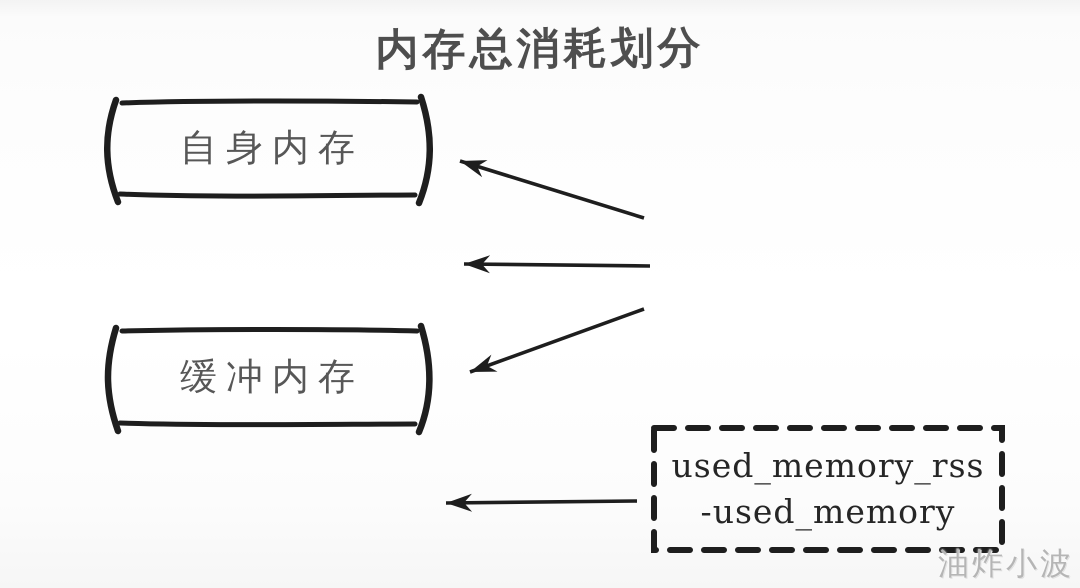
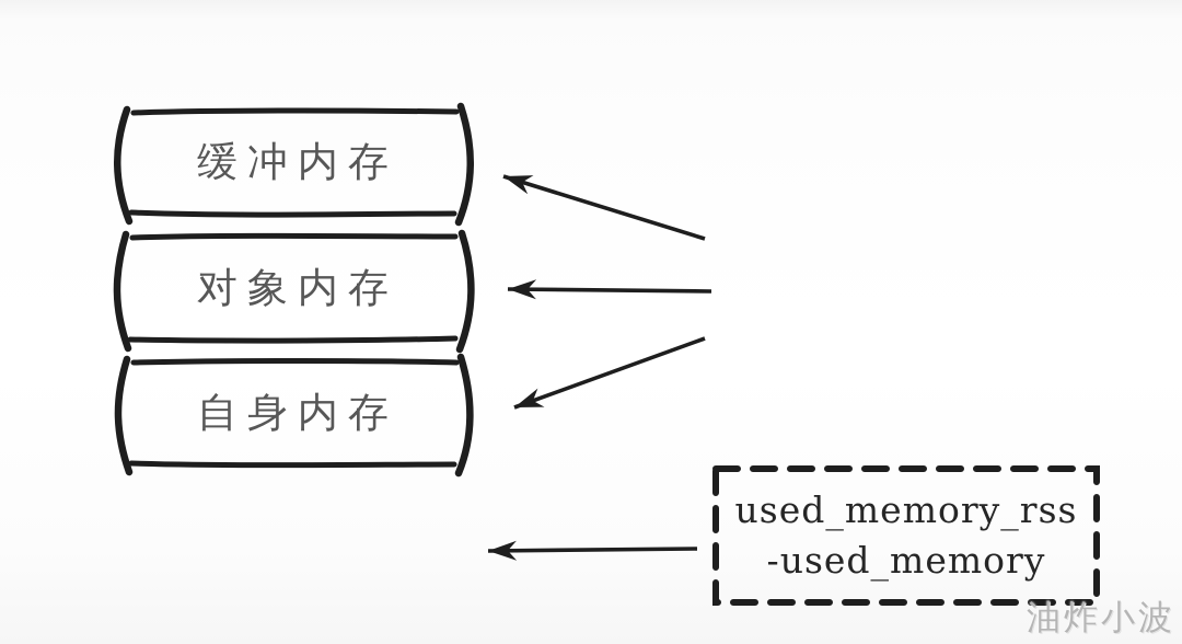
- 内存总消耗划分
- 自身内存
+ 缓冲内存
+ 对象内存
- 缓冲内存
+ 自身内存
  used_memory_rss
  -used_memory
  油炸小波
